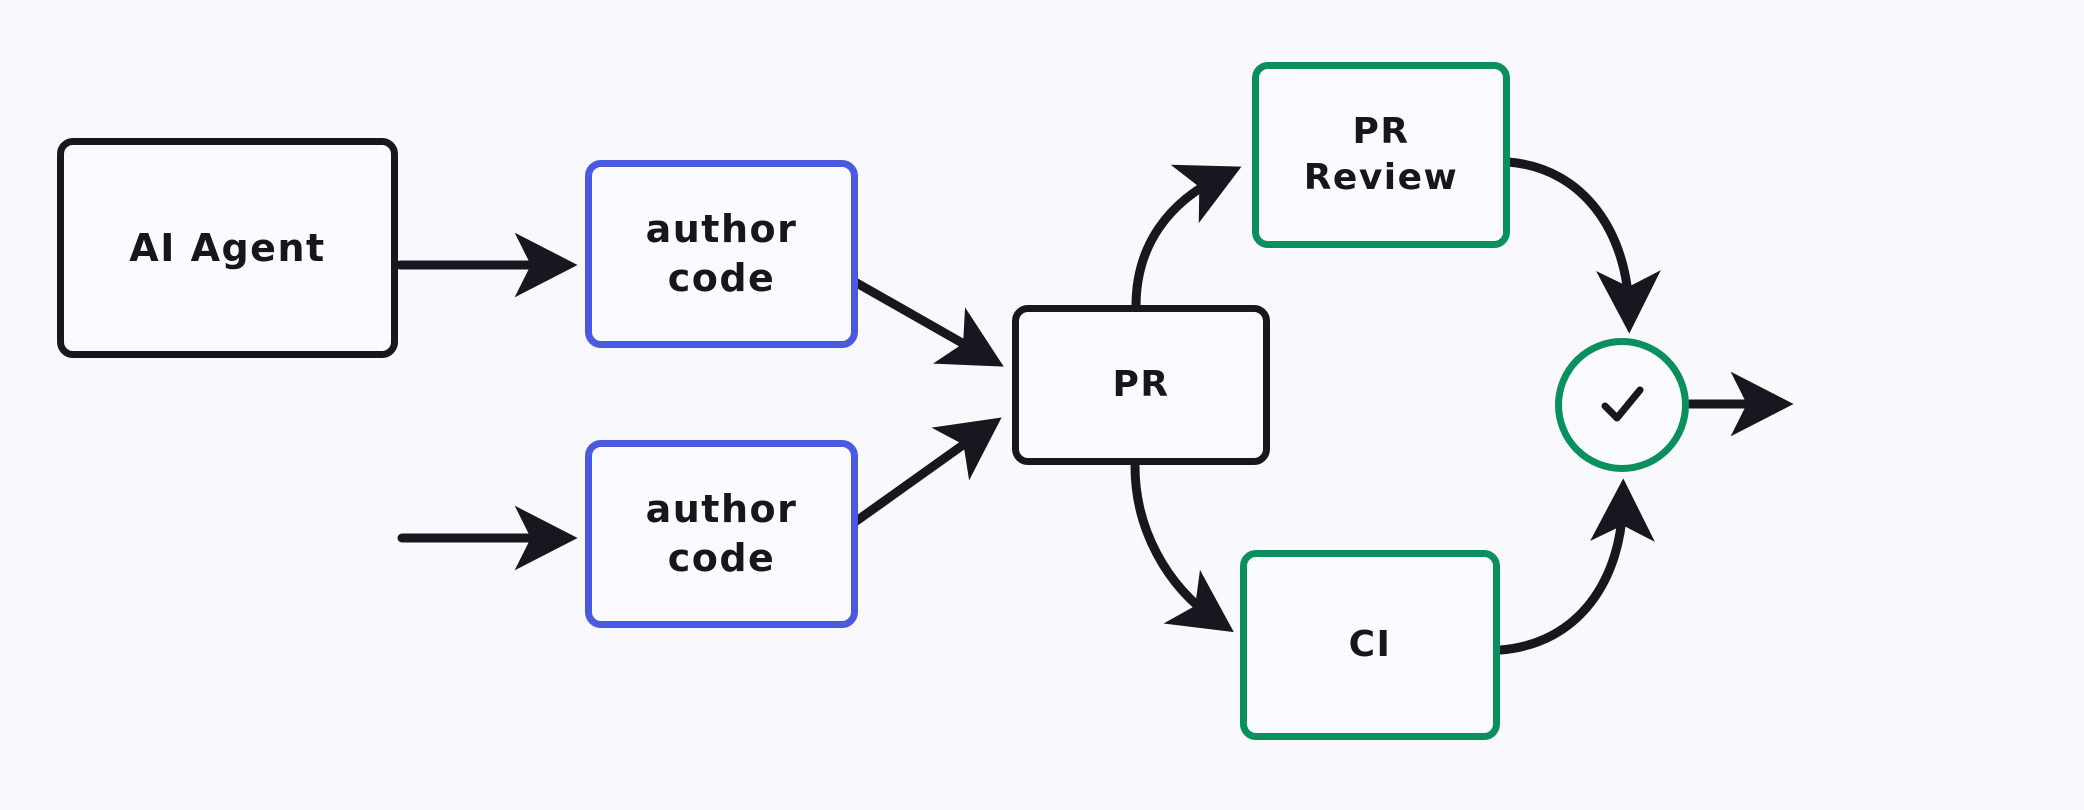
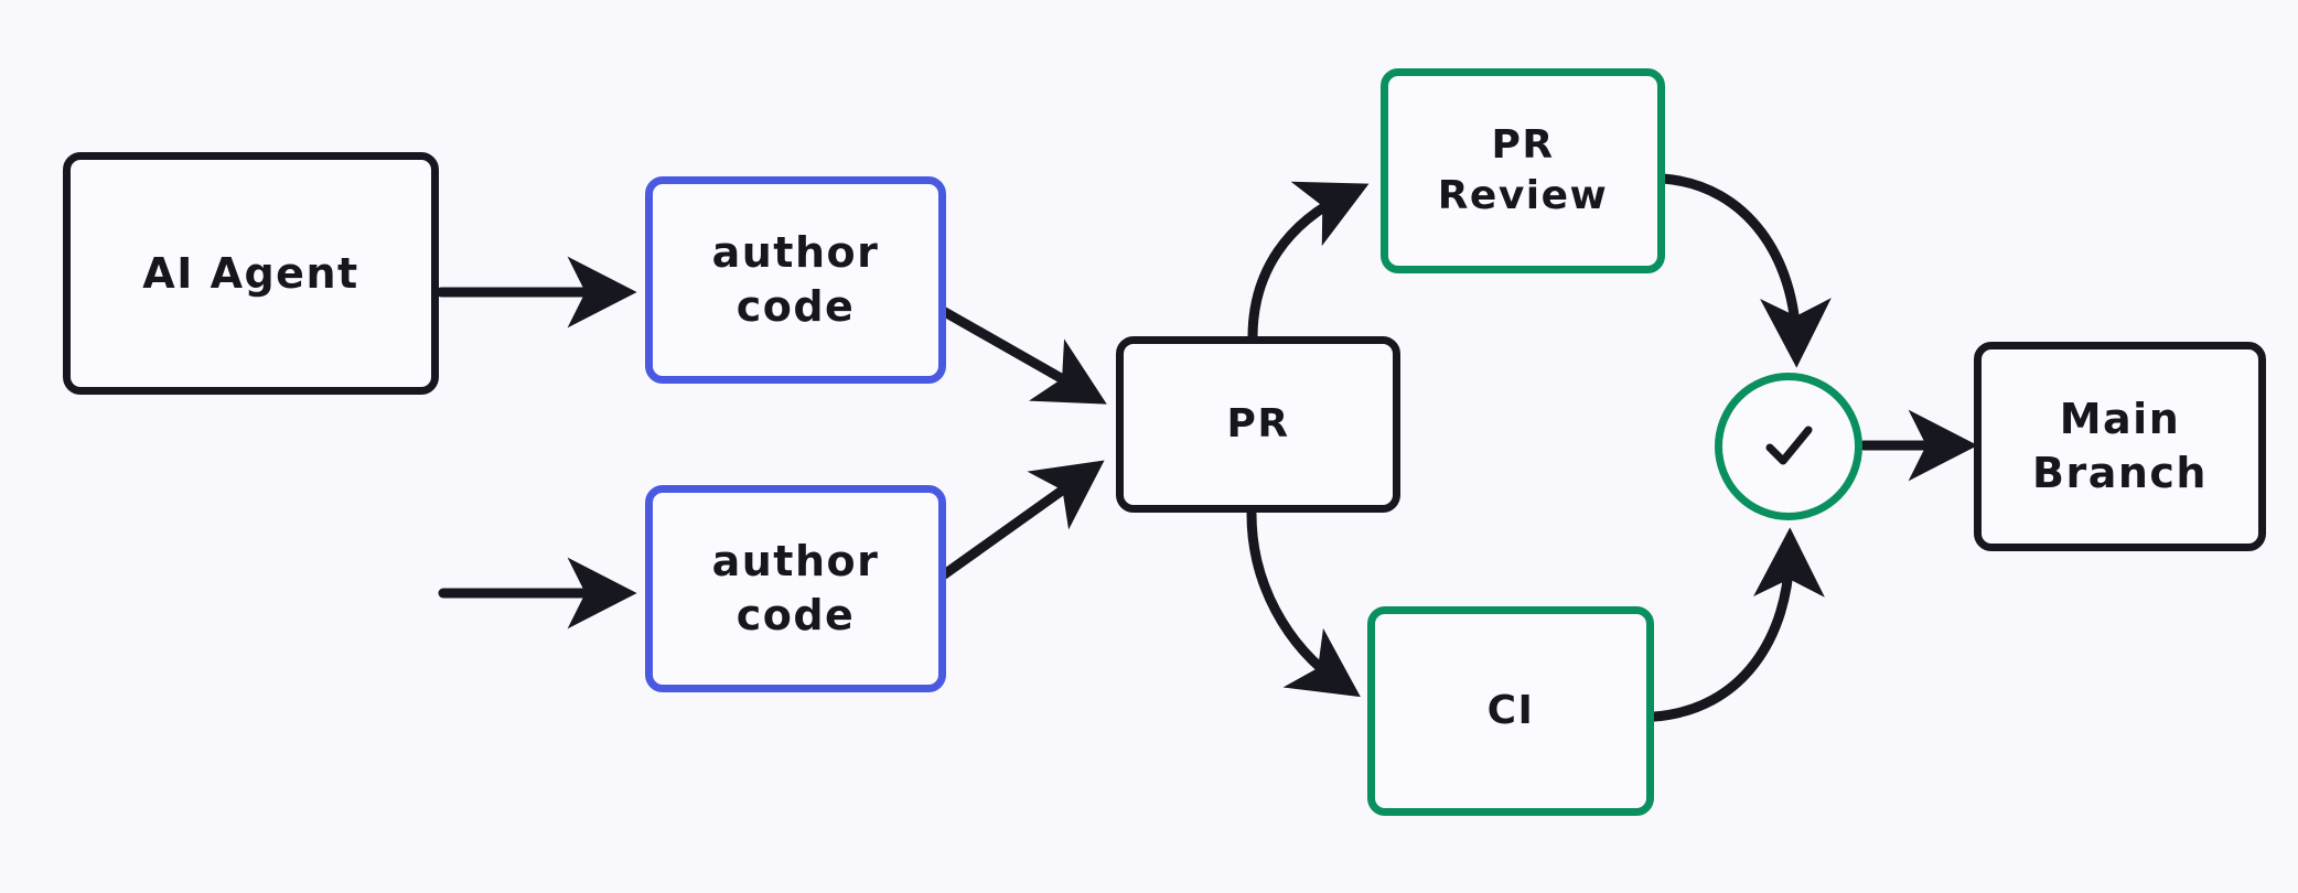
  AI Agent
  author
  code
  author
  code
  PR
  PR
  Review
  CI
+ Main
+ Branch
